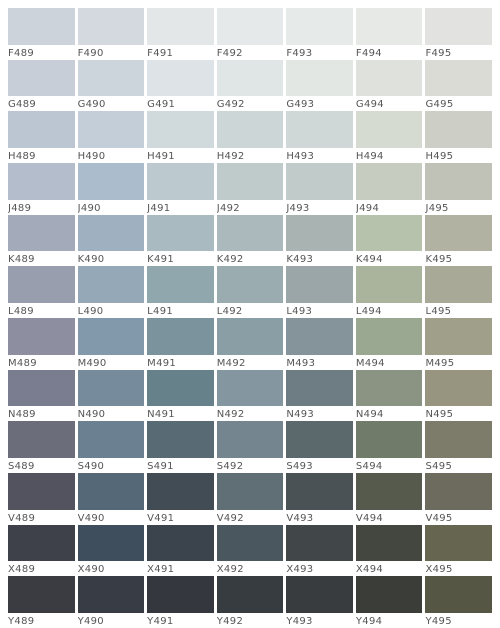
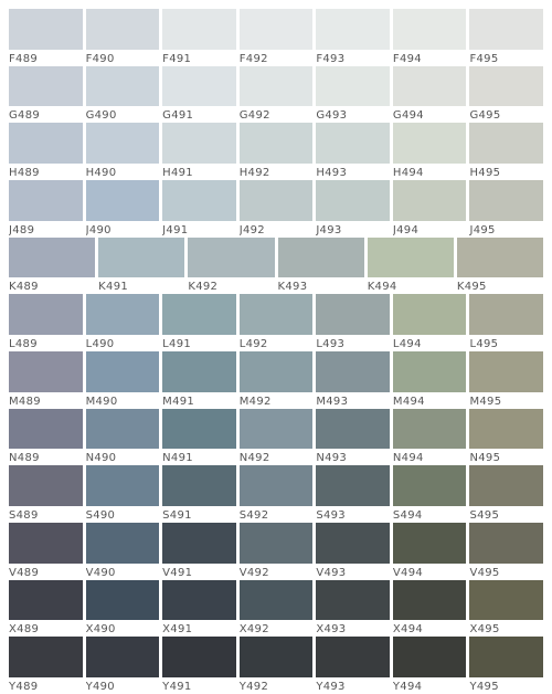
  F489
  F490
  F491
  F492
  F493
  F494
  F495
  G489
  G490
  G491
  G492
  G493
  G494
  G495
  H489
  H490
  H491
  H492
  H493
  H494
  H495
  J489
  J490
  J491
  J492
  J493
  J494
  J495
  K489
- K490
  K491
  K492
  K493
  K494
  K495
  L489
  L490
  L491
  L492
  L493
  L494
  L495
  M489
  M490
  M491
  M492
  M493
  M494
  M495
  N489
  N490
  N491
  N492
  N493
  N494
  N495
  S489
  S490
  S491
  S492
  S493
  S494
  S495
  V489
  V490
  V491
  V492
  V493
  V494
  V495
  X489
  X490
  X491
  X492
  X493
  X494
  X495
  Y489
  Y490
  Y491
  Y492
  Y493
  Y494
  Y495
